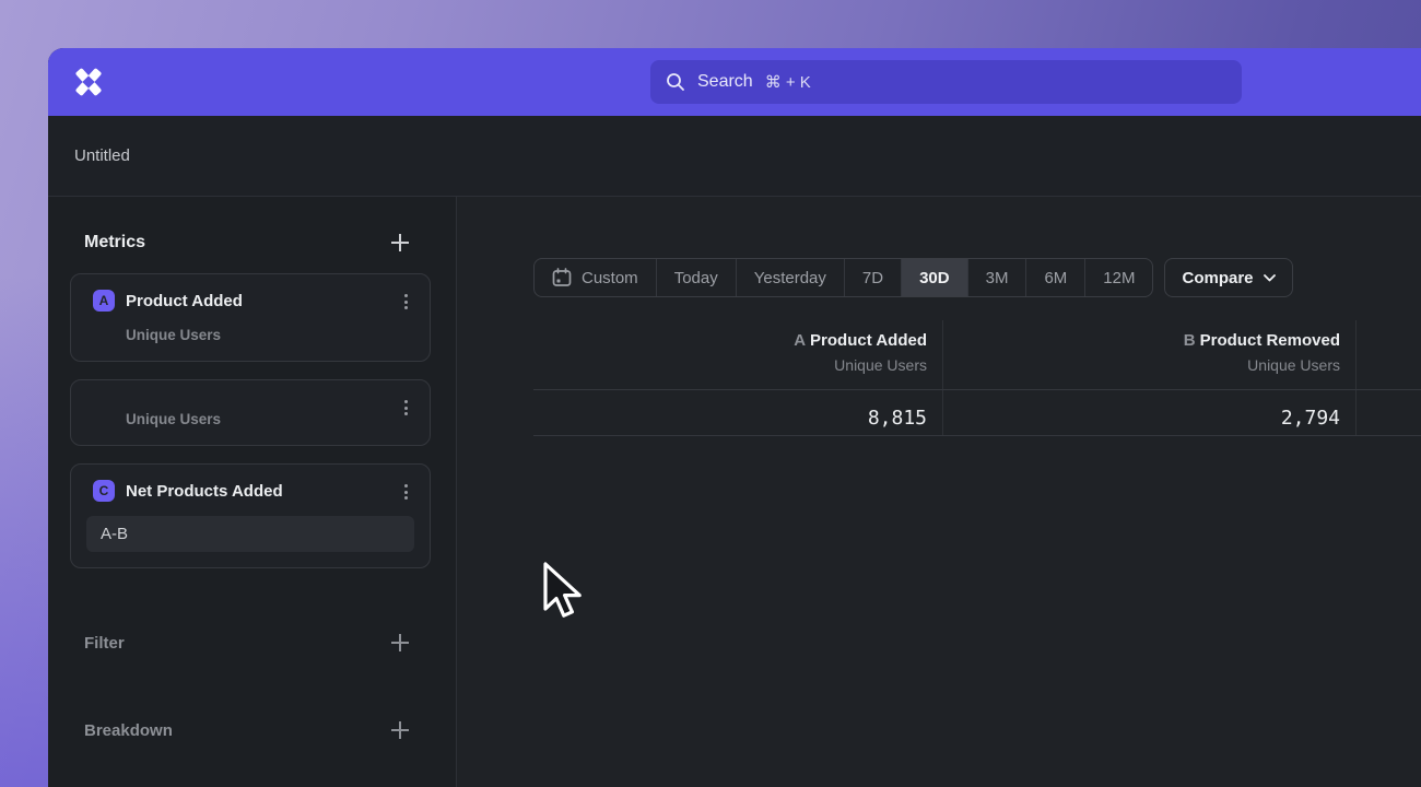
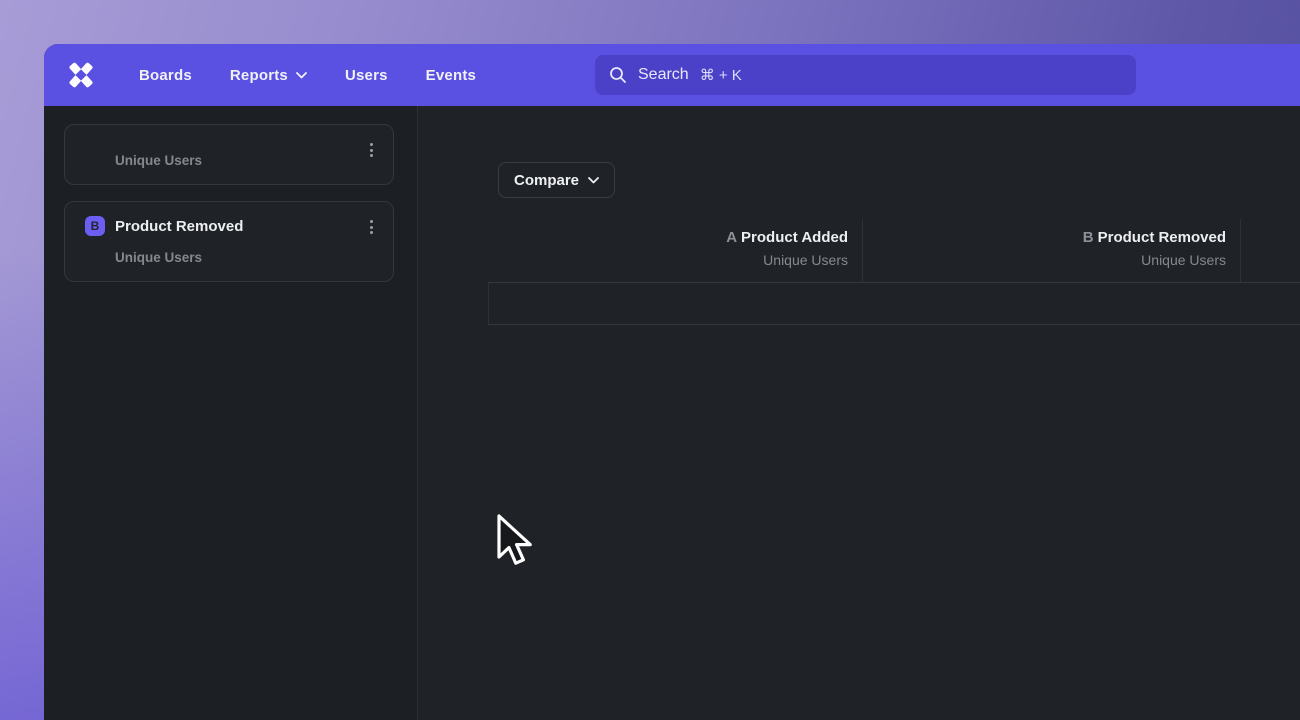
+ Boards
+ Reports
+ Users
+ Events
  Search
  ⌘ + K
- Untitled
- Metrics
- A
- Product Added
  Unique Users
+ B
+ Product Removed
  Unique Users
- C
- Net Products Added
- A-B
- Filter
- Breakdown
- Custom
- Today
- Yesterday
- 7D
- 30D
- 3M
- 6M
- 12M
  Compare
  A Product Added
  Unique Users
  B Product Removed
  Unique Users
- 8,815
- 2,794
